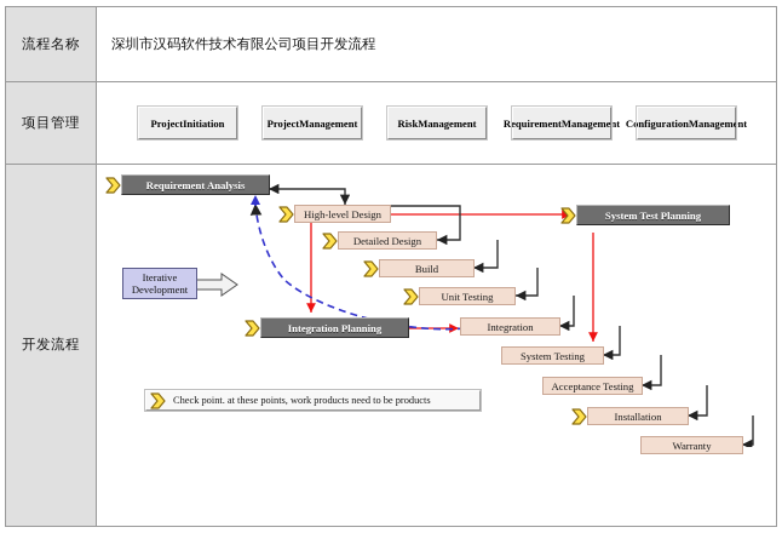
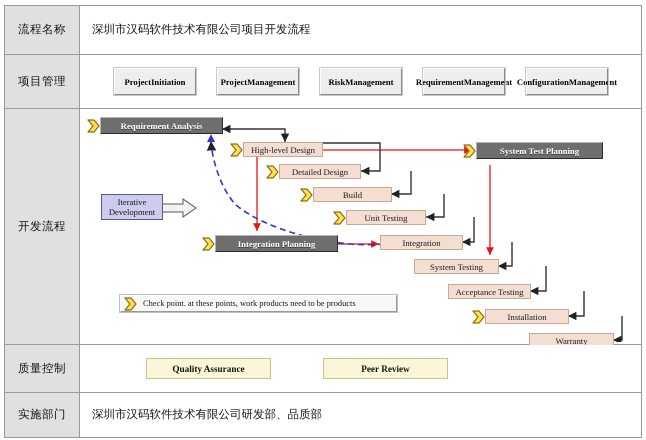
  流程名称	深圳市汉码软件技术有限公司项目开发流程
  项目管理	ProjectInitiation ProjectManagement RiskManagement RequirementManagement ConfigurationManagement
  开发流程	Requirement AnalysisSystem Test PlanningIntegration PlanningHigh-level DesignDetailed DesignBuildUnit TestingIntegrationSystem TestingAcceptance TestingInstallationWarrantyIterativeDevelopmentCheck point. at these points, work products need to be products
+ 质量控制	Quality Assurance Peer Review
+ 实施部门	深圳市汉码软件技术有限公司研发部、品质部
